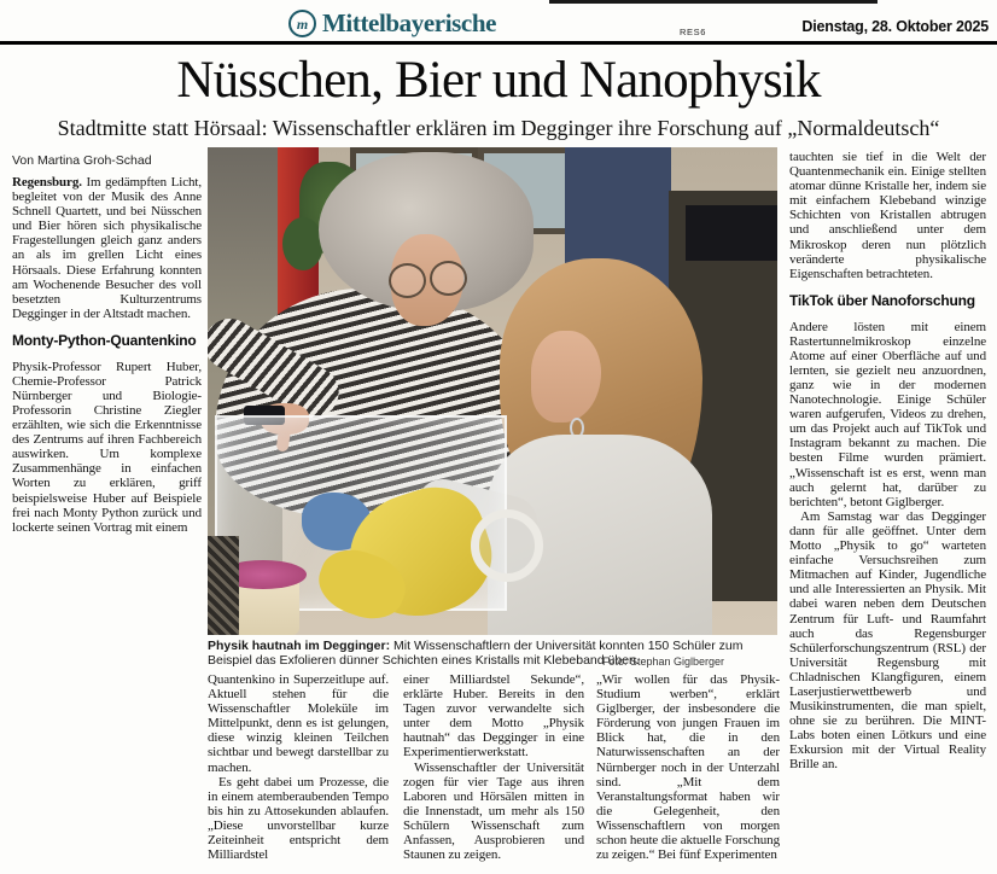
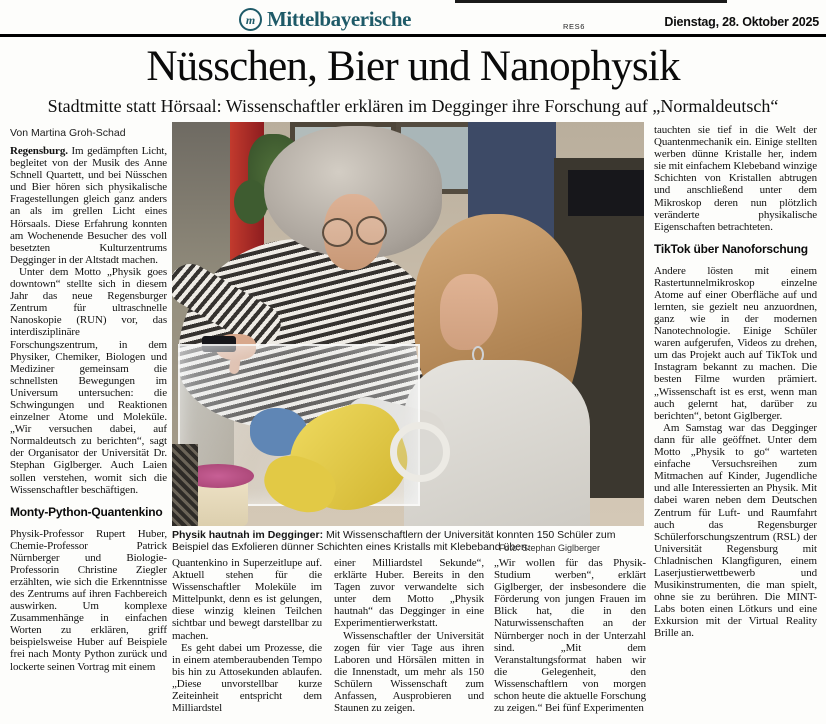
  m
  Mittelbayerische
  RES6
  Dienstag, 28. Oktober 2025
  Nüsschen, Bier und Nanophysik
  Stadtmitte statt Hörsaal: Wissenschaftler erklären im Degginger ihre Forschung auf „Normaldeutsch“
  Von Martina Groh-Schad
  Regensburg. Im gedämpften Licht, begleitet von der Musik des Anne Schnell Quartett, und bei Nüsschen und Bier hören sich physikalische Fragestellungen gleich ganz anders an als im grellen Licht eines Hörsaals. Diese Erfahrung konnten am Wochenende Besucher des voll besetzten Kulturzentrums Degginger in der Altstadt machen.
+ Unter dem Motto „Physik goes downtown“ stellte sich in diesem Jahr das neue Regensburger Zentrum für ultraschnelle Nanoskopie (RUN) vor, das interdisziplinäre Forschungszentrum, in dem Physiker, Chemiker, Biologen und Mediziner gemeinsam die schnellsten Bewegungen im Universum untersuchen: die Schwingungen und Reaktionen einzelner Atome und Moleküle. „Wir versuchen dabei, auf Normaldeutsch zu berichten“, sagt der Organisator der Universität Dr. Stephan Giglberger. Auch Laien sollen verstehen, womit sich die Wissenschaftler beschäftigen.
  Monty-Python-Quantenkino
  Physik-Professor Rupert Huber, Chemie-Professor Patrick Nürnberger und Biologie-Professorin Christine Ziegler erzählten, wie sich die Erkenntnisse des Zentrums auf ihren Fachbereich auswirken. Um komplexe Zusammenhänge in einfachen Worten zu erklären, griff beispielsweise Huber auf Beispiele frei nach Monty Python zurück und lockerte seinen Vortrag mit einem
  Physik hautnah im Degginger: Mit Wissenschaftlern der Universität konnten 150 Schüler zum Beispiel das Exfolieren dünner Schichten eines Kristalls mit Klebeband üben.
  Foto: Stephan Giglberger
  Quantenkino in Superzeitlupe auf. Aktuell stehen für die Wissenschaftler Moleküle im Mittelpunkt, denn es ist gelungen, diese winzig kleinen Teilchen sichtbar und bewegt darstellbar zu machen.
  Es geht dabei um Prozesse, die in einem atemberaubenden Tempo bis hin zu Attosekunden ablaufen. „Diese unvorstellbar kurze Zeiteinheit entspricht dem Milliardstel
  einer Milliardstel Sekunde“, erklärte Huber. Bereits in den Tagen zuvor verwandelte sich unter dem Motto „Physik hautnah“ das Degginger in eine Experimentierwerkstatt.
  Wissenschaftler der Universität zogen für vier Tage aus ihren Laboren und Hörsälen mitten in die Innenstadt, um mehr als 150 Schülern Wissenschaft zum Anfassen, Ausprobieren und Staunen zu zeigen.
  „Wir wollen für das Physik-Studium werben“, erklärt Giglberger, der insbesondere die Förderung von jungen Frauen im Blick hat, die in den Naturwissenschaften an der Nürnberger noch in der Unterzahl sind. „Mit dem Veranstaltungsformat haben wir die Gelegenheit, den Wissenschaftlern von morgen schon heute die aktuelle Forschung zu zeigen.“ Bei fünf Experimenten
- tauchten sie tief in die Welt der Quantenmechanik ein. Einige stellten atomar dünne Kristalle her, indem sie mit einfachem Klebeband winzige Schichten von Kristallen abtrugen und anschließend unter dem Mikroskop deren nun plötzlich veränderte physikalische Eigenschaften betrachteten.
+ tauchten sie tief in die Welt der Quantenmechanik ein. Einige stellten werben dünne Kristalle her, indem sie mit einfachem Klebeband winzige Schichten von Kristallen abtrugen und anschließend unter dem Mikroskop deren nun plötzlich veränderte physikalische Eigenschaften betrachteten.
  TikTok über Nanoforschung
  Andere lösten mit einem Rastertunnelmikroskop einzelne Atome auf einer Oberfläche auf und lernten, sie gezielt neu anzuordnen, ganz wie in der modernen Nanotechnologie. Einige Schüler waren aufgerufen, Videos zu drehen, um das Projekt auch auf TikTok und Instagram bekannt zu machen. Die besten Filme wurden prämiert. „Wissenschaft ist es erst, wenn man auch gelernt hat, darüber zu berichten“, betont Giglberger.
  Am Samstag war das Degginger dann für alle geöffnet. Unter dem Motto „Physik to go“ warteten einfache Versuchsreihen zum Mitmachen auf Kinder, Jugendliche und alle Interessierten an Physik. Mit dabei waren neben dem Deutschen Zentrum für Luft- und Raumfahrt auch das Regensburger Schülerforschungszentrum (RSL) der Universität Regensburg mit Chladnischen Klangfiguren, einem Laserjustierwettbewerb und Musikinstrumenten, die man spielt, ohne sie zu berühren. Die MINT-Labs boten einen Lötkurs und eine Exkursion mit der Virtual Reality Brille an.
